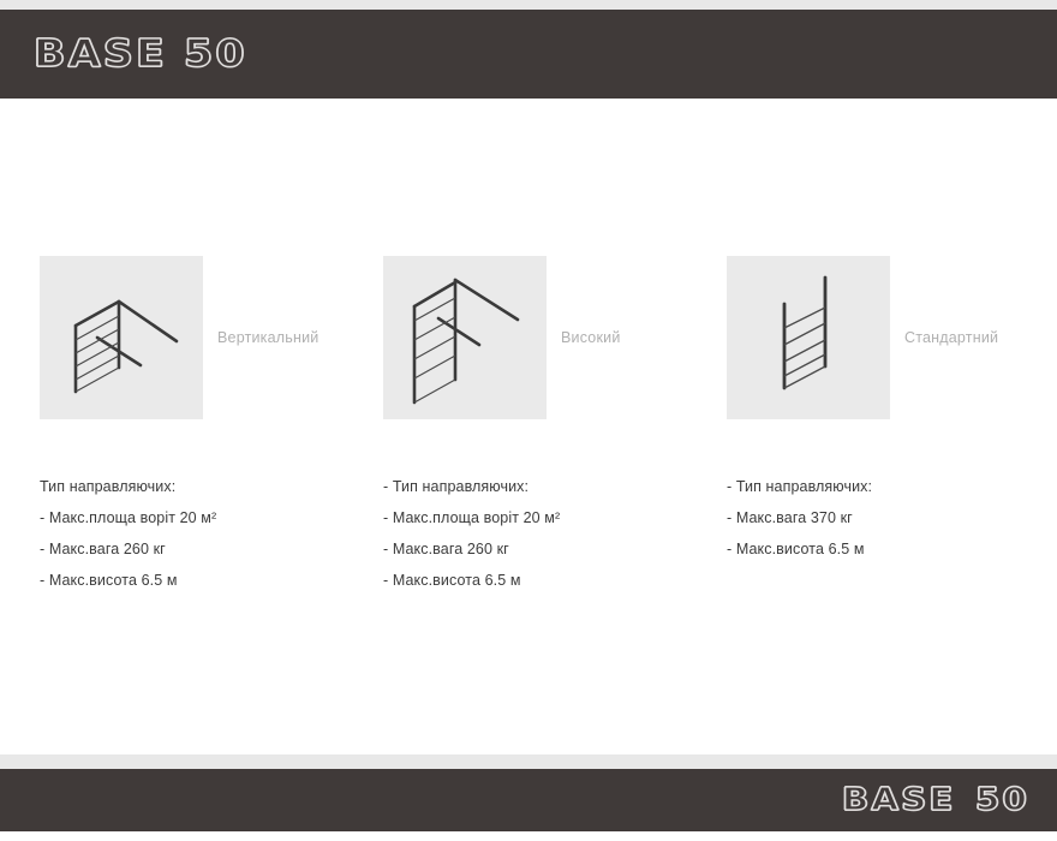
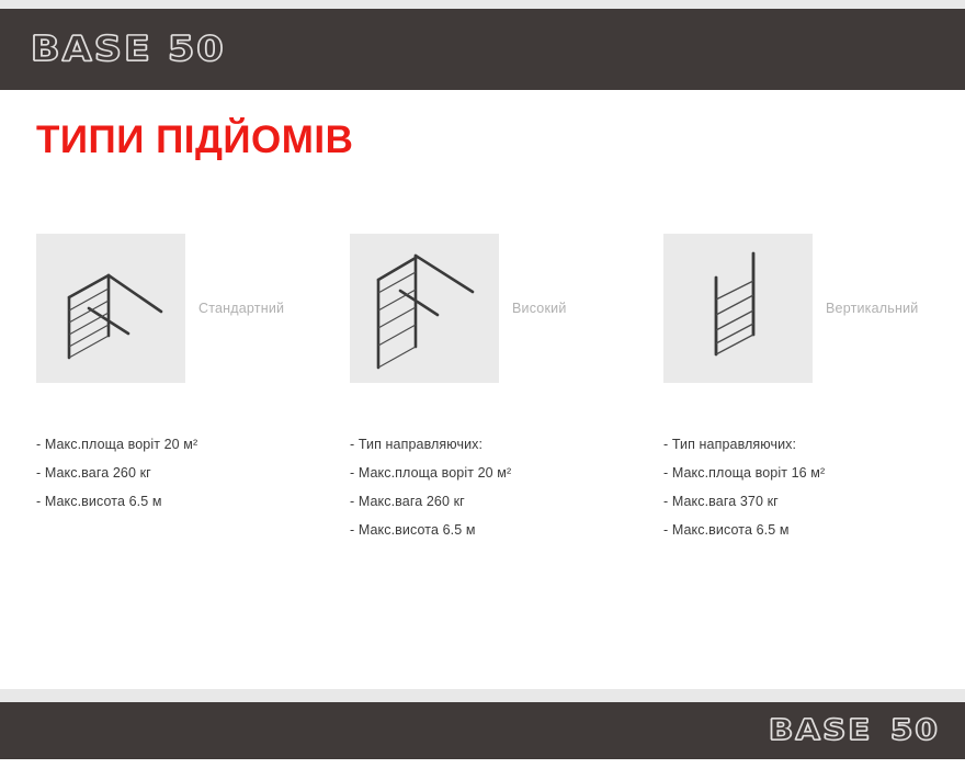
  BASE
  50
+ ТИПИ ПІДЙОМІВ
- Вертикальний
+ Стандартний
  Високий
- Стандартний
+ Вертикальний
- Тип направляючих:
  - Макс.площа воріт 20 м²
  - Макс.вага 260 кг
  - Макс.висота 6.5 м
  - Тип направляючих:
  - Макс.площа воріт 20 м²
  - Макс.вага 260 кг
  - Макс.висота 6.5 м
  - Тип направляючих:
+ - Макс.площа воріт 16 м²
  - Макс.вага 370 кг
  - Макс.висота 6.5 м
  BASE
  50
